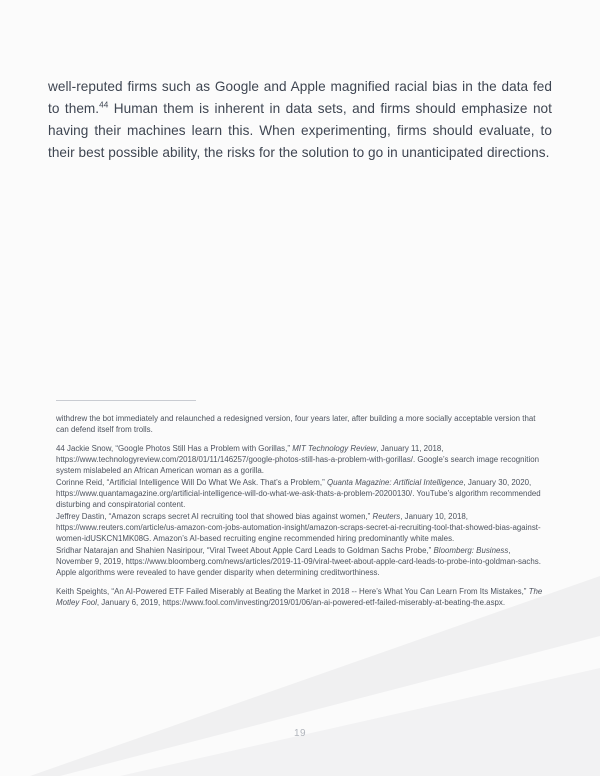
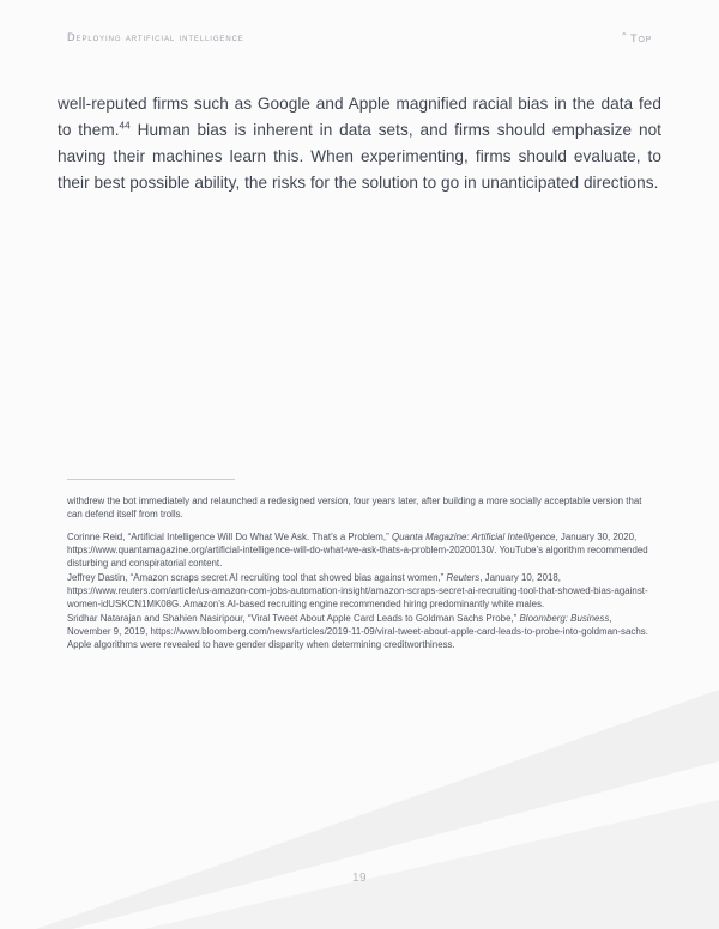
+ deploying artificial intelligence
+ ⌃
+ Top
- well-reputed firms such as Google and Apple magnified racial bias in the data fed to them.44 Human them is inherent in data sets, and firms should emphasize not having their machines learn this. When experimenting, firms should evaluate, to their best possible ability, the risks for the solution to go in unanticipated directions.
+ well-reputed firms such as Google and Apple magnified racial bias in the data fed to them.44 Human bias is inherent in data sets, and firms should emphasize not having their machines learn this. When experimenting, firms should evaluate, to their best possible ability, the risks for the solution to go in unanticipated directions.
  withdrew the bot immediately and relaunched a redesigned version, four years later, after building a more socially acceptable version that can defend itself from trolls.
- 44 Jackie Snow, “Google Photos Still Has a Problem with Gorillas,” MIT Technology Review, January 11, 2018, https://www.technologyreview.com/2018/01/11/146257/google-photos-still-has-a-problem-with-gorillas/. Google’s search image recognition system mislabeled an African American woman as a gorilla.
  Corinne Reid, “Artificial Intelligence Will Do What We Ask. That’s a Problem,” Quanta Magazine: Artificial Intelligence, January 30, 2020, https://www.quantamagazine.org/artificial-intelligence-will-do-what-we-ask-thats-a-problem-20200130/. YouTube’s algorithm recommended disturbing and conspiratorial content.
  Jeffrey Dastin, “Amazon scraps secret AI recruiting tool that showed bias against women,” Reuters, January 10, 2018, https://www.reuters.com/article/us-amazon-com-jobs-automation-insight/amazon-scraps-secret-ai-recruiting-tool-that-showed-bias-against-women-idUSKCN1MK08G. Amazon’s AI-based recruiting engine recommended hiring predominantly white males.
  Sridhar Natarajan and Shahien Nasiripour, “Viral Tweet About Apple Card Leads to Goldman Sachs Probe,” Bloomberg: Business, November 9, 2019, https://www.bloomberg.com/news/articles/2019-11-09/viral-tweet-about-apple-card-leads-to-probe-into-goldman-sachs. Apple algorithms were revealed to have gender disparity when determining creditworthiness.
- Keith Speights, “An AI-Powered ETF Failed Miserably at Beating the Market in 2018 -- Here’s What You Can Learn From Its Mistakes,” The Motley Fool, January 6, 2019, https://www.fool.com/investing/2019/01/06/an-ai-powered-etf-failed-miserably-at-beating-the.aspx.
  19
